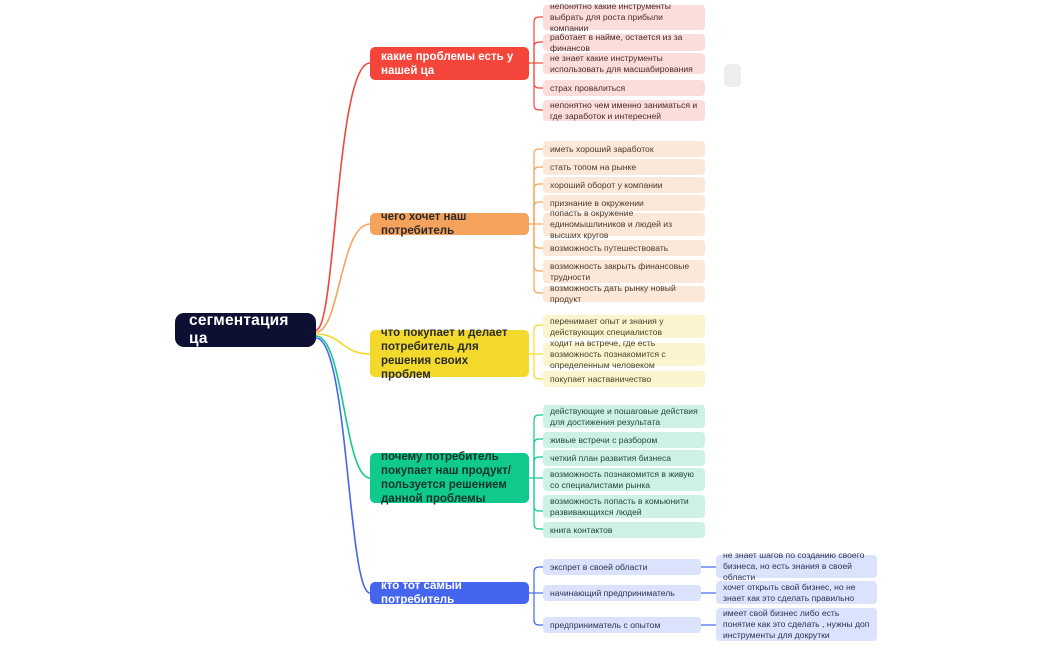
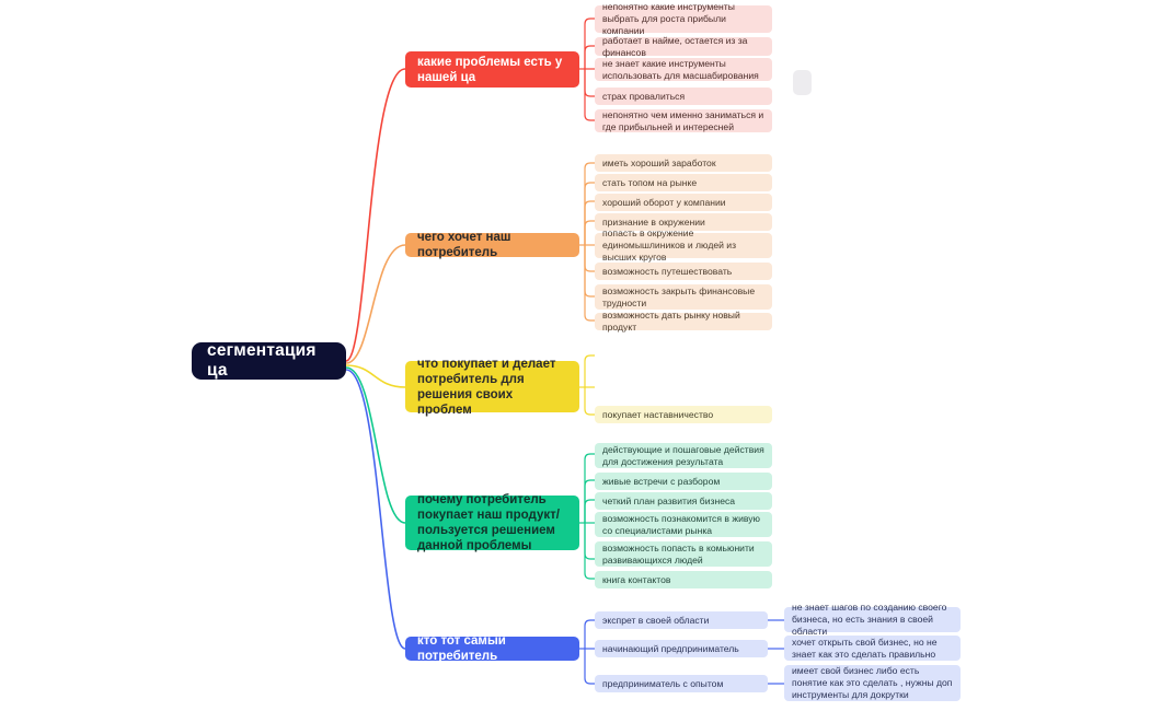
  сегментация ца
  какие проблемы есть у нашей ца
  непонятно какие инструменты выбрать для роста прибыли компании
  работает в найме, остается из за финансов
  не знает какие инструменты использовать для масшабирования
  страх провалиться
- непонятно чем именно заниматься и где заработок и интересней
+ непонятно чем именно заниматься и где прибыльней и интересней
  чего хочет наш потребитель
  иметь хороший заработок
  стать топом на рынке
  хороший оборот у компании
  признание в окружении
  попасть в окружение единомышлиников и людей из высших кругов
  возможность путешествовать
  возможность закрыть финансовые трудности
  возможность дать рынку новый продукт
  что покупает и делает потребитель для решения своих проблем
- перенимает опыт и знания у действующих специалистов
- ходит на встрече, где есть возможность познакомится с определенным человеком
  покупает наставничество
  почему потребитель покупает наш продукт/пользуется решением данной проблемы
  действующие и пошаговые действия для достижения результата
  живые встречи с разбором
  четкий план развития бизнеса
  возможность познакомится в живую со специалистами рынка
  возможность попасть в комьюнити развивающихся людей
  книга контактов
  кто тот самый потребитель
  экспрет в своей области
  начинающий предприниматель
  предприниматель с опытом
  не знает шагов по созданию своего бизнеса, но есть знания в своей области
  хочет открыть свой бизнес, но не знает как это сделать правильно
  имеет свой бизнес либо есть понятие как это сделать , нужны доп инструменты для докрутки
